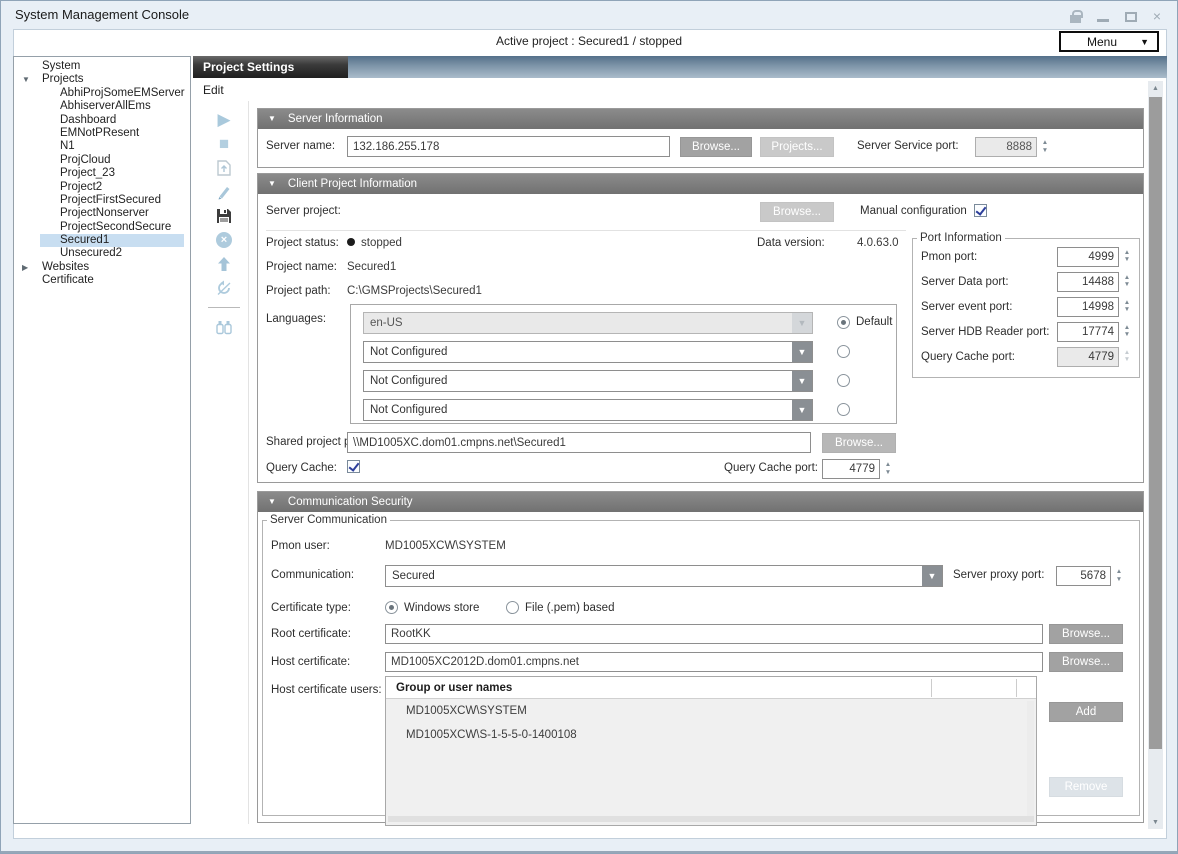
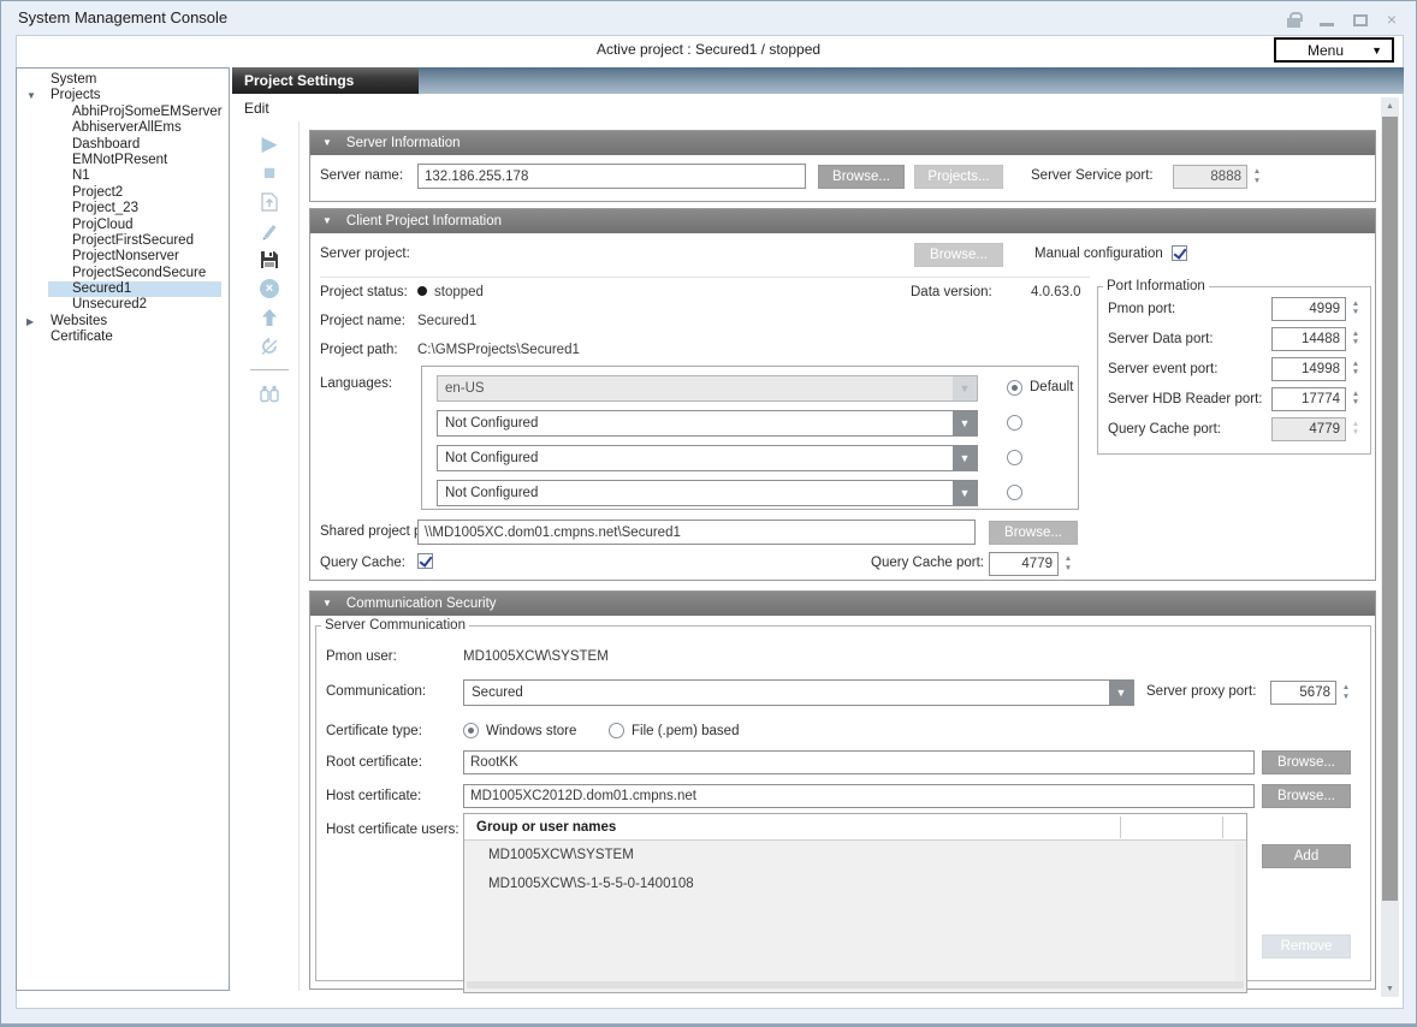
  System Management Console
  ×
  Active project : Secured1 / stopped
  Menu
  ▼
  System
  ▼
  Projects
  AbhiProjSomeEMServer
  AbhiserverAllEms
  Dashboard
  EMNotPResent
  N1
- ProjCloud
+ Project2
  Project_23
- Project2
+ ProjCloud
  ProjectFirstSecured
  ProjectNonserver
  ProjectSecondSecure
  Secured1
  Unsecured2
  ▶
  Websites
  Certificate
  Project Settings
  Edit
  ▶
  ■
  ×
  ▼
  Server Information
  Server name:
  132.186.255.178
  Browse...
  Projects...
  Server Service port:
  8888
  ▼
  Client Project Information
  Server project:
  Browse...
  Manual configuration
  Project status:
  stopped
  Data version:
  4.0.63.0
  Project name:
  Secured1
  Project path:
  C:\GMSProjects\Secured1
  Port Information
  Pmon port:
  4999
  Server Data port:
  14488
  Server event port:
  14998
  Server HDB Reader port:
  17774
  Query Cache port:
  4779
  Languages:
  en-US
  ▼
  Default
  Not Configured
  ▼
  Not Configured
  ▼
  Not Configured
  ▼
  Shared project
  \\MD1005XC.dom01.cmpns.net\Secured1
  Browse...
  Query Cache:
  Query Cache port:
  4779
  ▼
  Communication Security
  Server Communication
  Pmon user:
  MD1005XCW\SYSTEM
  Communication:
  Secured
  ▼
  Server proxy port:
  5678
  Certificate type:
  Windows store
  File (.pem) based
  Root certificate:
  RootKK
  Browse...
  Host certificate:
  MD1005XC2012D.dom01.cmpns.net
  Browse...
  Host certificate users:
  Group or user names
  MD1005XCW\SYSTEM
  MD1005XCW\S-1-5-5-0-1400108
  Add
  Remove
